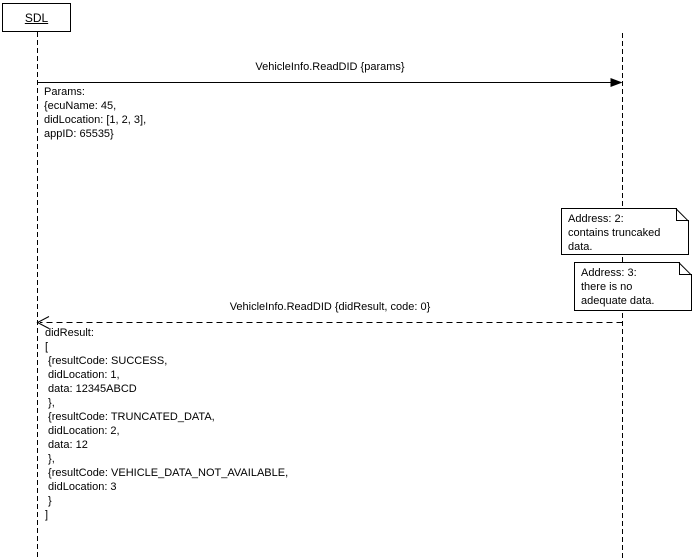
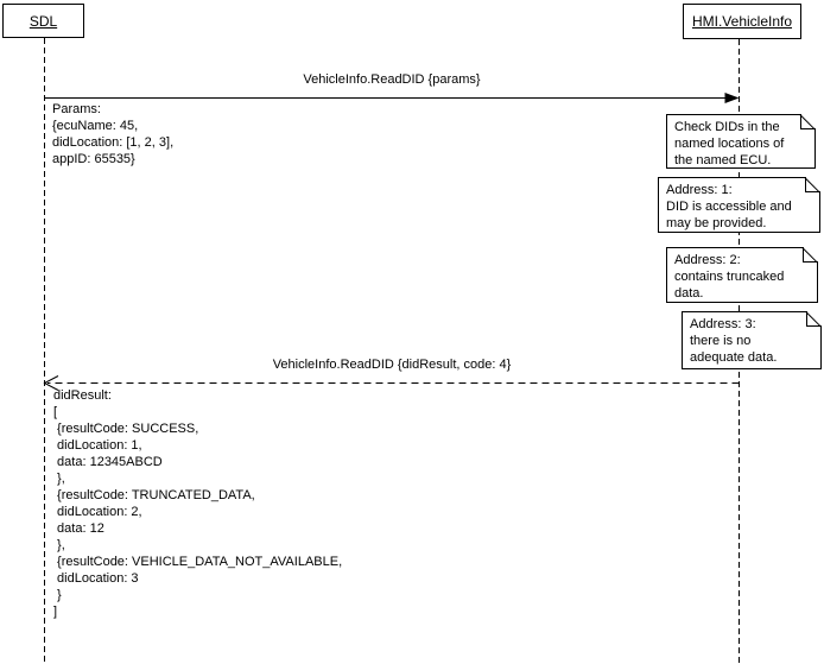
  SDL
+ HMI.VehicleInfo
  VehicleInfo.ReadDID {params}
- VehicleInfo.ReadDID {didResult, code: 0}
+ VehicleInfo.ReadDID {didResult, code: 4}
  Params:
  {ecuName: 45,
  didLocation: [1, 2, 3],
  appID: 65535}
  didResult:
  [
  {resultCode: SUCCESS,
  didLocation: 1,
  data: 12345ABCD
  },
  {resultCode: TRUNCATED_DATA,
  didLocation: 2,
  data: 12
  },
  {resultCode: VEHICLE_DATA_NOT_AVAILABLE,
  didLocation: 3
  }
  ]
+ Check DIDs in the
+ named locations of
+ the named ECU.
+ Address: 1:
+ DID is accessible and
+ may be provided.
  Address: 2:
  contains truncaked
  data.
  Address: 3:
  there is no
  adequate data.
